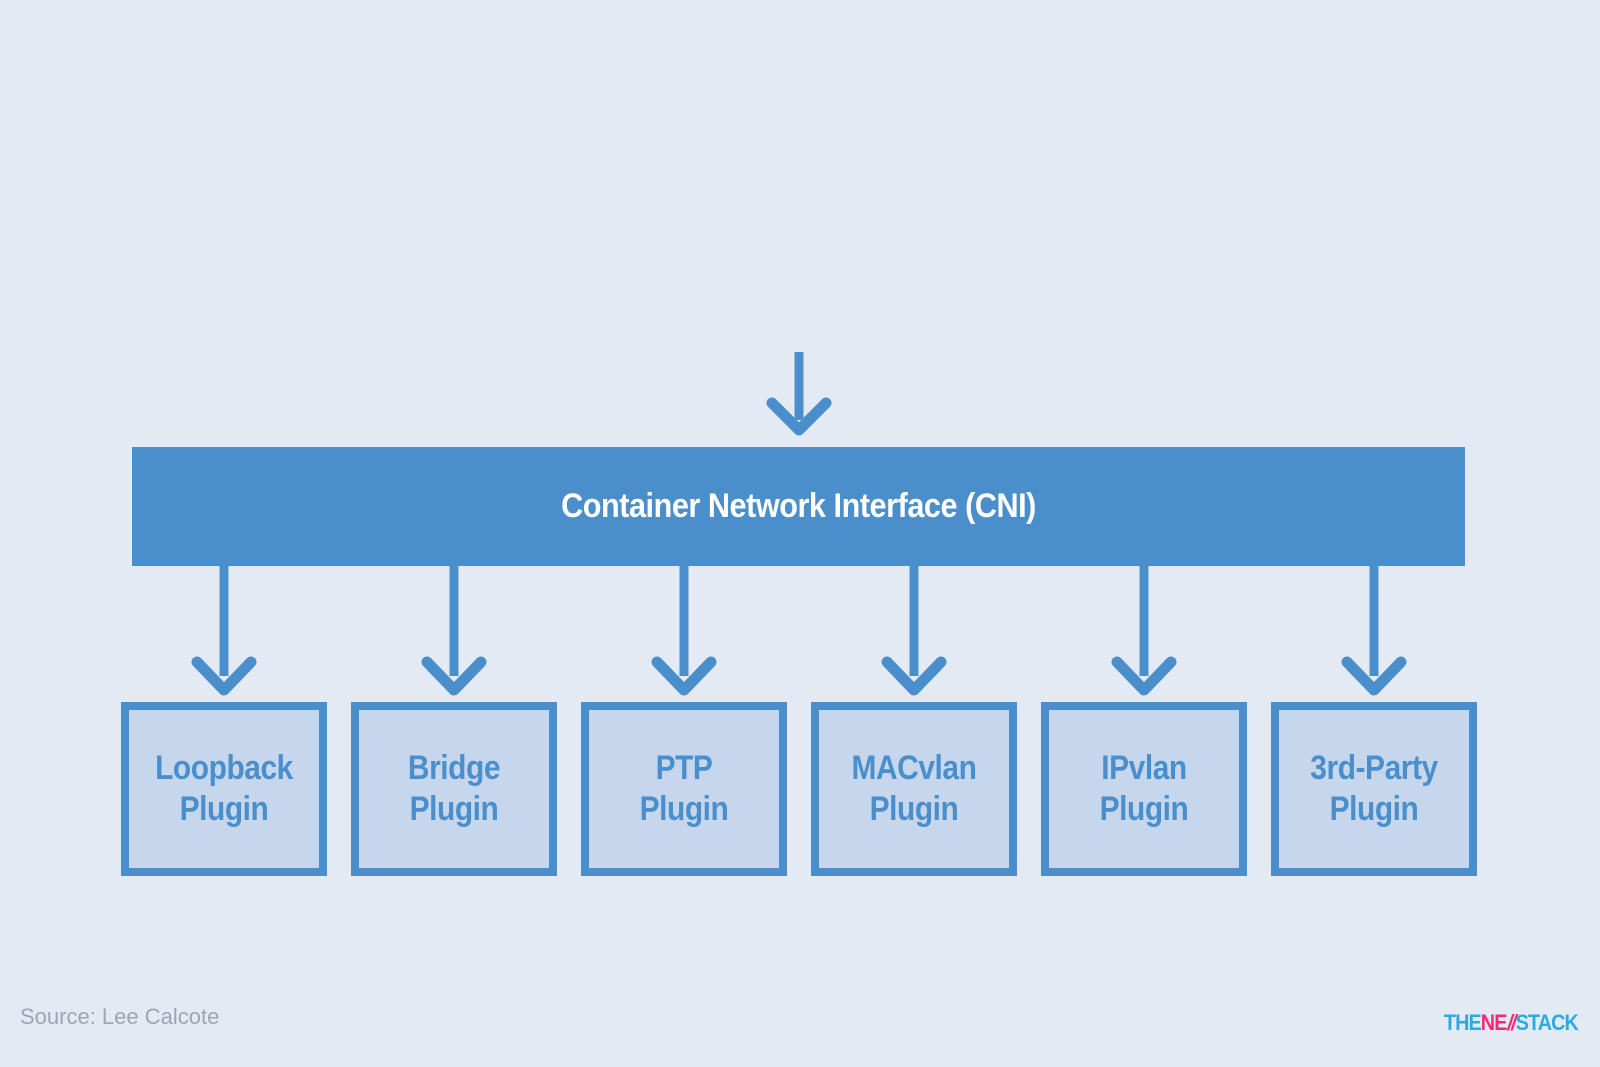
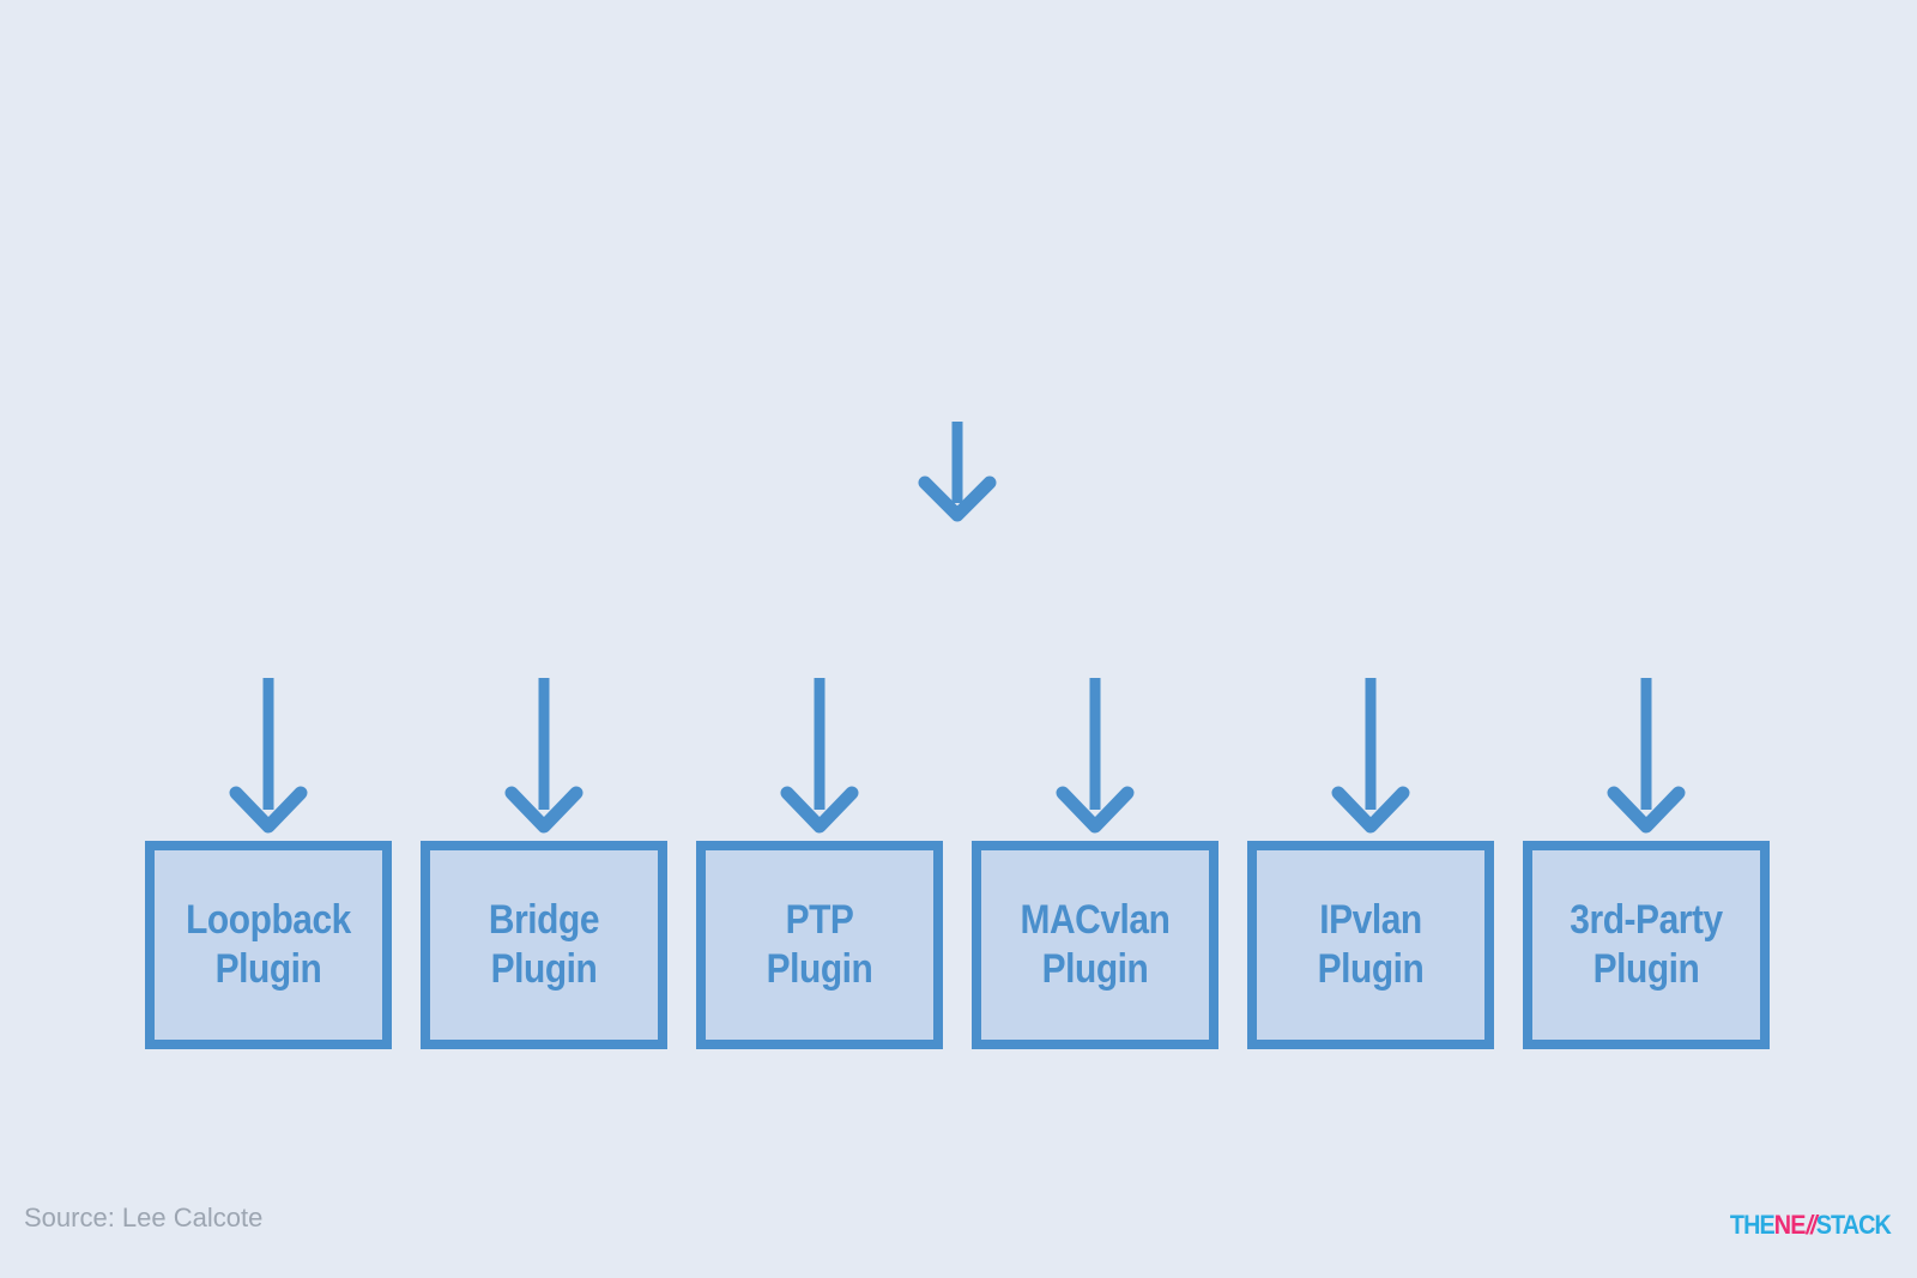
- Container Network Interface (CNI)
  Loopback
  Plugin
  Bridge
  Plugin
  PTP
  Plugin
  MACvlan
  Plugin
  IPvlan
  Plugin
  3rd-Party
  Plugin
  Source: Lee Calcote
  THENE//STACK
